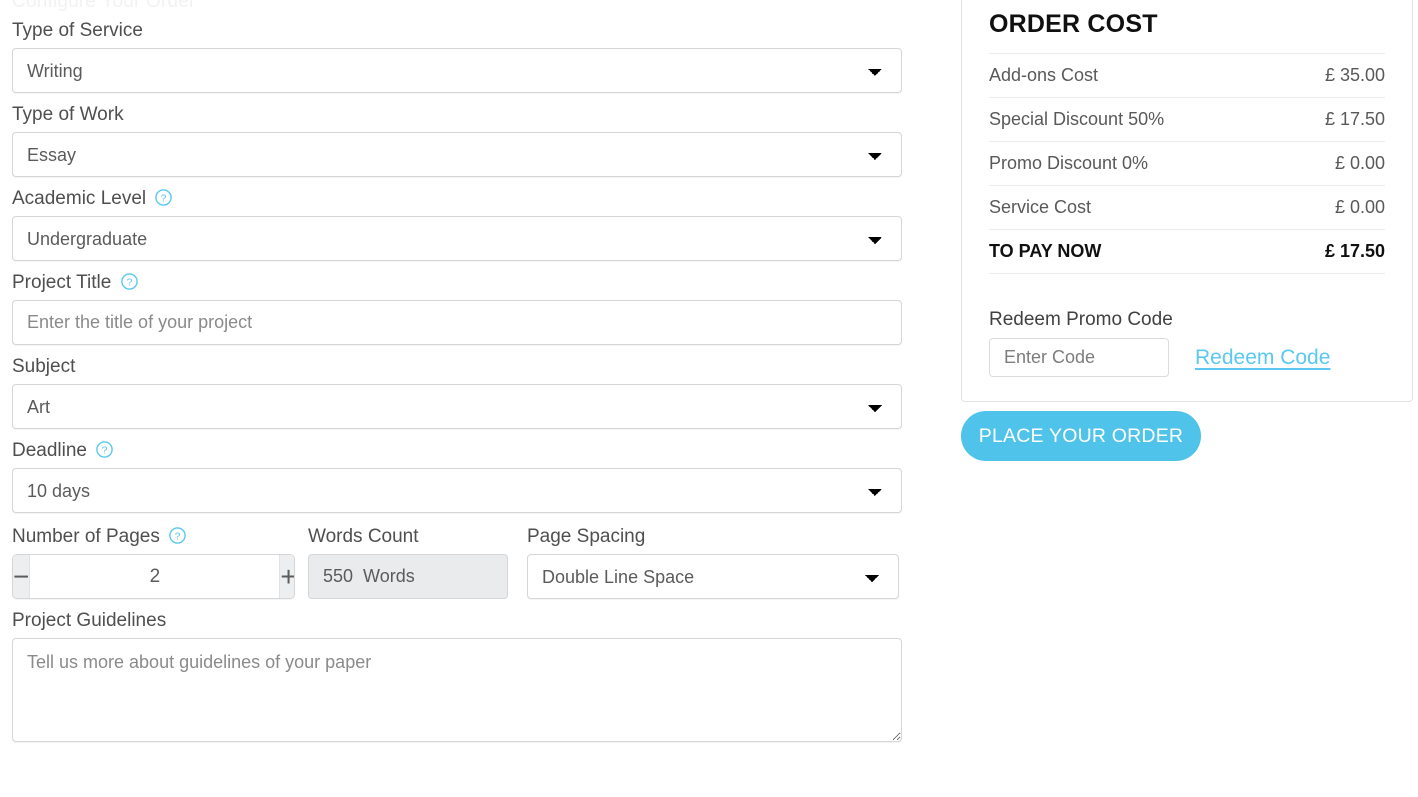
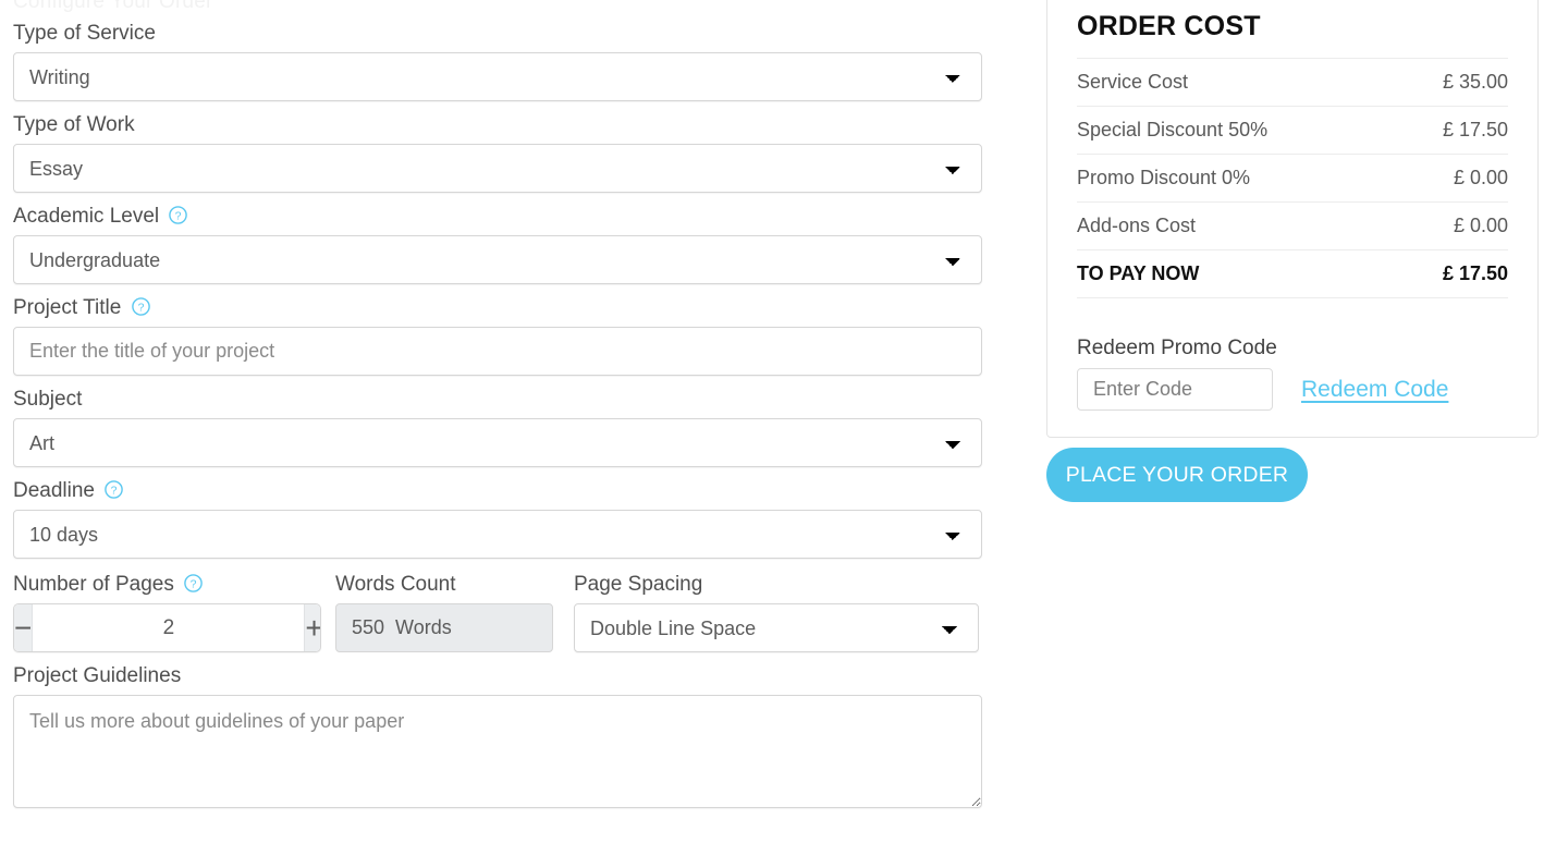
  Type of Service
  Writing
  Type of Work
  Essay
  Academic Level
  ?
  Undergraduate
  Project Title
  ?
  Enter the title of your project
  Subject
  Art
  Deadline
  ?
  10 days
  Number of Pages
  ?
  −
  2
  +
  Words Count
  550 Words
  Page Spacing
  Double Line Space
  Project Guidelines
  Tell us more about guidelines of your paper
  ORDER COST
- Add-ons Cost	£ 35.00
+ Service Cost	£ 35.00
  Special Discount 50%	£ 17.50
  Promo Discount 0%	£ 0.00
- Service Cost	£ 0.00
+ Add-ons Cost	£ 0.00
  TO PAY NOW	£ 17.50
  Redeem Promo Code
  Enter Code
  Redeem Code
  PLACE YOUR ORDER
